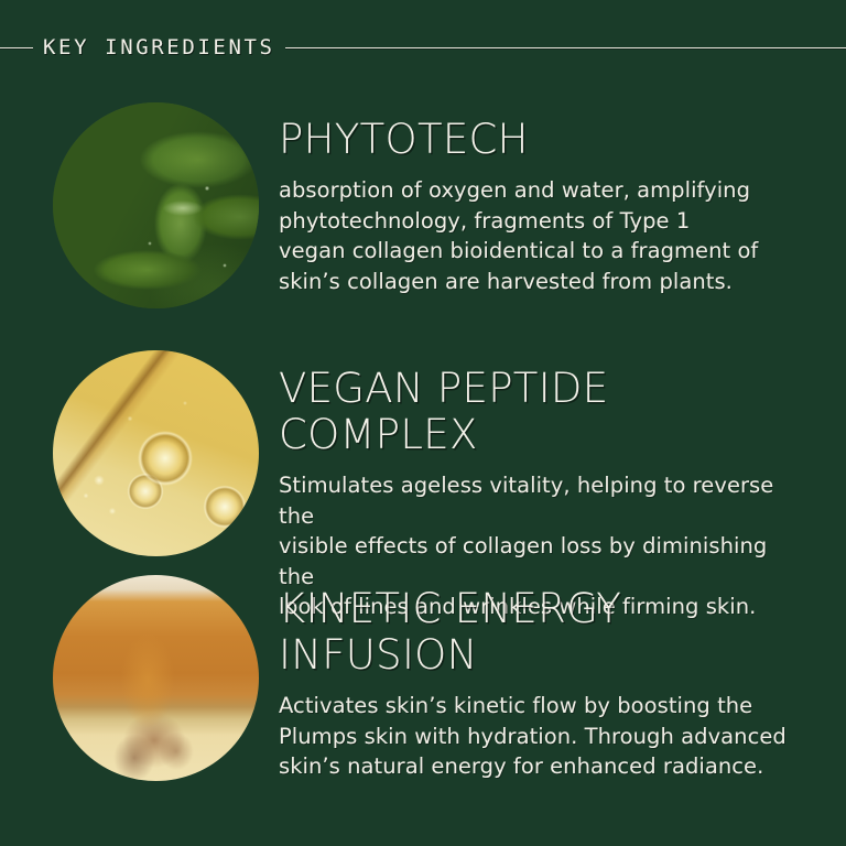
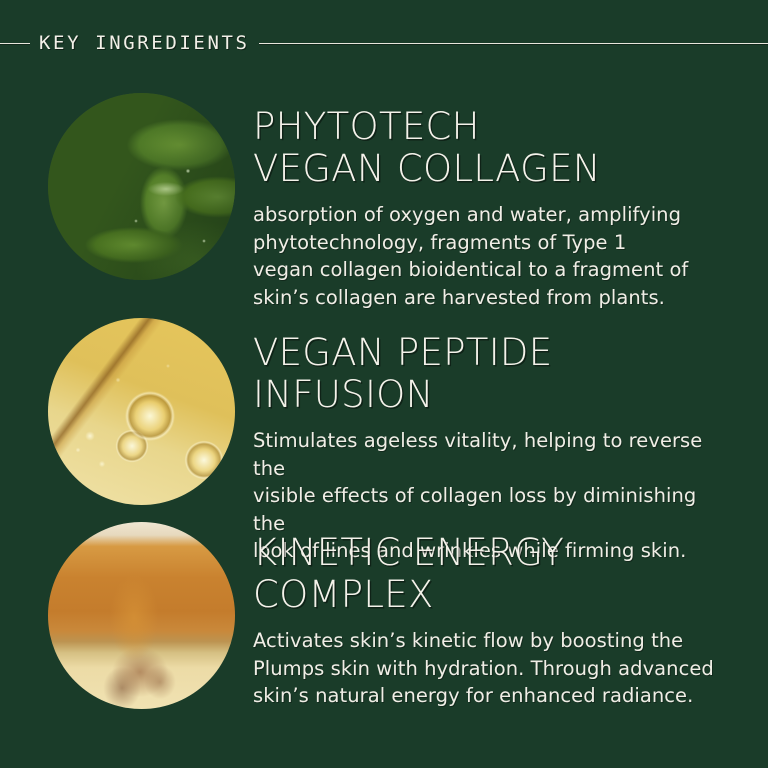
  KEY INGREDIENTS
  PHYTOTECH
+ VEGAN COLLAGEN
  absorption of oxygen and water, amplifying
  phytotechnology, fragments of Type 1
  vegan collagen bioidentical to a fragment of
  skin’s collagen are harvested from plants.
  VEGAN PEPTIDE
- COMPLEX
+ INFUSION
  Stimulates ageless vitality, helping to reverse the
  visible effects of collagen loss by diminishing the
  look of lines and wrinkles while firming skin.
  KINETIC ENERGY
- INFUSION
+ COMPLEX
  Activates skin’s kinetic flow by boosting the
  Plumps skin with hydration. Through advanced
  skin’s natural energy for enhanced radiance.
